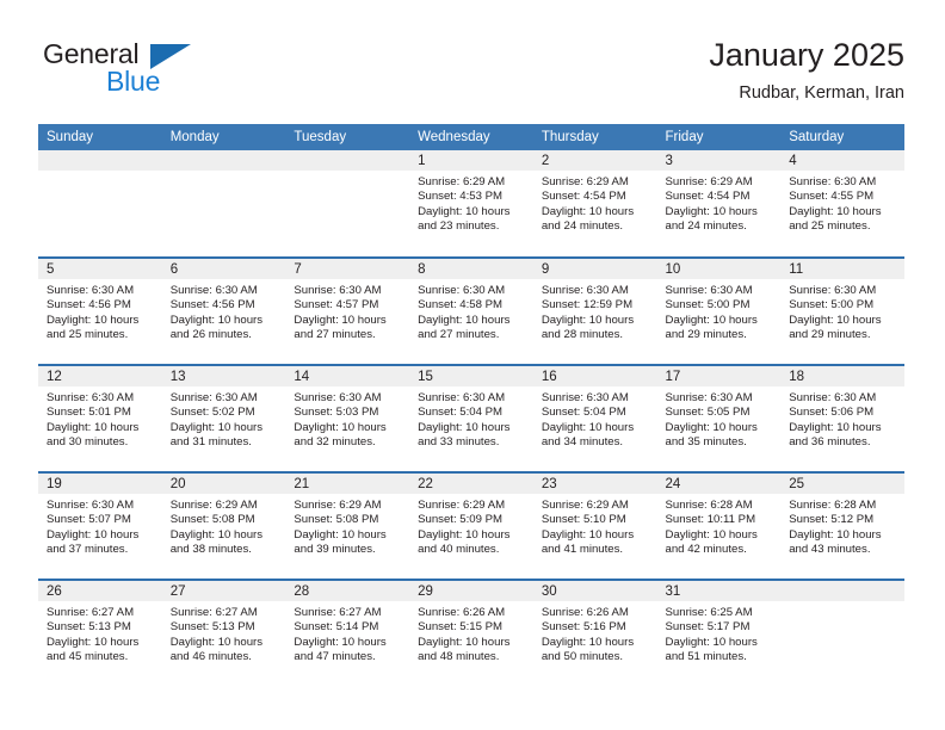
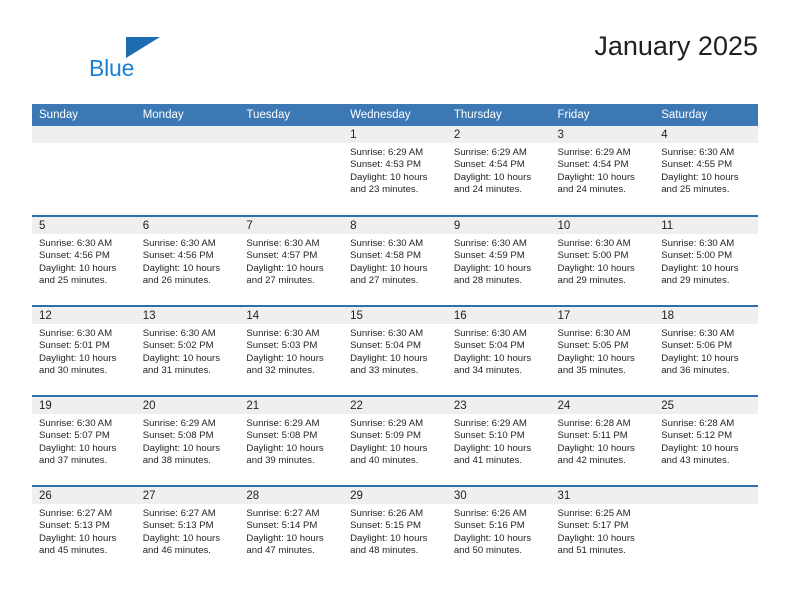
- General
  Blue
  January 2025
- Rudbar, Kerman, Iran
  Sunday	Monday	Tuesday	Wednesday	Thursday	Friday	Saturday
  			1Sunrise: 6:29 AMSunset: 4:53 PMDaylight: 10 hours and 23 minutes.	2Sunrise: 6:29 AMSunset: 4:54 PMDaylight: 10 hours and 24 minutes.	3Sunrise: 6:29 AMSunset: 4:54 PMDaylight: 10 hours and 24 minutes.	4Sunrise: 6:30 AMSunset: 4:55 PMDaylight: 10 hours and 25 minutes.
- 5Sunrise: 6:30 AMSunset: 4:56 PMDaylight: 10 hours and 25 minutes.	6Sunrise: 6:30 AMSunset: 4:56 PMDaylight: 10 hours and 26 minutes.	7Sunrise: 6:30 AMSunset: 4:57 PMDaylight: 10 hours and 27 minutes.	8Sunrise: 6:30 AMSunset: 4:58 PMDaylight: 10 hours and 27 minutes.	9Sunrise: 6:30 AMSunset: 12:59 PMDaylight: 10 hours and 28 minutes.	10Sunrise: 6:30 AMSunset: 5:00 PMDaylight: 10 hours and 29 minutes.	11Sunrise: 6:30 AMSunset: 5:00 PMDaylight: 10 hours and 29 minutes.
+ 5Sunrise: 6:30 AMSunset: 4:56 PMDaylight: 10 hours and 25 minutes.	6Sunrise: 6:30 AMSunset: 4:56 PMDaylight: 10 hours and 26 minutes.	7Sunrise: 6:30 AMSunset: 4:57 PMDaylight: 10 hours and 27 minutes.	8Sunrise: 6:30 AMSunset: 4:58 PMDaylight: 10 hours and 27 minutes.	9Sunrise: 6:30 AMSunset: 4:59 PMDaylight: 10 hours and 28 minutes.	10Sunrise: 6:30 AMSunset: 5:00 PMDaylight: 10 hours and 29 minutes.	11Sunrise: 6:30 AMSunset: 5:00 PMDaylight: 10 hours and 29 minutes.
  12Sunrise: 6:30 AMSunset: 5:01 PMDaylight: 10 hours and 30 minutes.	13Sunrise: 6:30 AMSunset: 5:02 PMDaylight: 10 hours and 31 minutes.	14Sunrise: 6:30 AMSunset: 5:03 PMDaylight: 10 hours and 32 minutes.	15Sunrise: 6:30 AMSunset: 5:04 PMDaylight: 10 hours and 33 minutes.	16Sunrise: 6:30 AMSunset: 5:04 PMDaylight: 10 hours and 34 minutes.	17Sunrise: 6:30 AMSunset: 5:05 PMDaylight: 10 hours and 35 minutes.	18Sunrise: 6:30 AMSunset: 5:06 PMDaylight: 10 hours and 36 minutes.
- 19Sunrise: 6:30 AMSunset: 5:07 PMDaylight: 10 hours and 37 minutes.	20Sunrise: 6:29 AMSunset: 5:08 PMDaylight: 10 hours and 38 minutes.	21Sunrise: 6:29 AMSunset: 5:08 PMDaylight: 10 hours and 39 minutes.	22Sunrise: 6:29 AMSunset: 5:09 PMDaylight: 10 hours and 40 minutes.	23Sunrise: 6:29 AMSunset: 5:10 PMDaylight: 10 hours and 41 minutes.	24Sunrise: 6:28 AMSunset: 10:11 PMDaylight: 10 hours and 42 minutes.	25Sunrise: 6:28 AMSunset: 5:12 PMDaylight: 10 hours and 43 minutes.
+ 19Sunrise: 6:30 AMSunset: 5:07 PMDaylight: 10 hours and 37 minutes.	20Sunrise: 6:29 AMSunset: 5:08 PMDaylight: 10 hours and 38 minutes.	21Sunrise: 6:29 AMSunset: 5:08 PMDaylight: 10 hours and 39 minutes.	22Sunrise: 6:29 AMSunset: 5:09 PMDaylight: 10 hours and 40 minutes.	23Sunrise: 6:29 AMSunset: 5:10 PMDaylight: 10 hours and 41 minutes.	24Sunrise: 6:28 AMSunset: 5:11 PMDaylight: 10 hours and 42 minutes.	25Sunrise: 6:28 AMSunset: 5:12 PMDaylight: 10 hours and 43 minutes.
  26Sunrise: 6:27 AMSunset: 5:13 PMDaylight: 10 hours and 45 minutes.	27Sunrise: 6:27 AMSunset: 5:13 PMDaylight: 10 hours and 46 minutes.	28Sunrise: 6:27 AMSunset: 5:14 PMDaylight: 10 hours and 47 minutes.	29Sunrise: 6:26 AMSunset: 5:15 PMDaylight: 10 hours and 48 minutes.	30Sunrise: 6:26 AMSunset: 5:16 PMDaylight: 10 hours and 50 minutes.	31Sunrise: 6:25 AMSunset: 5:17 PMDaylight: 10 hours and 51 minutes.
